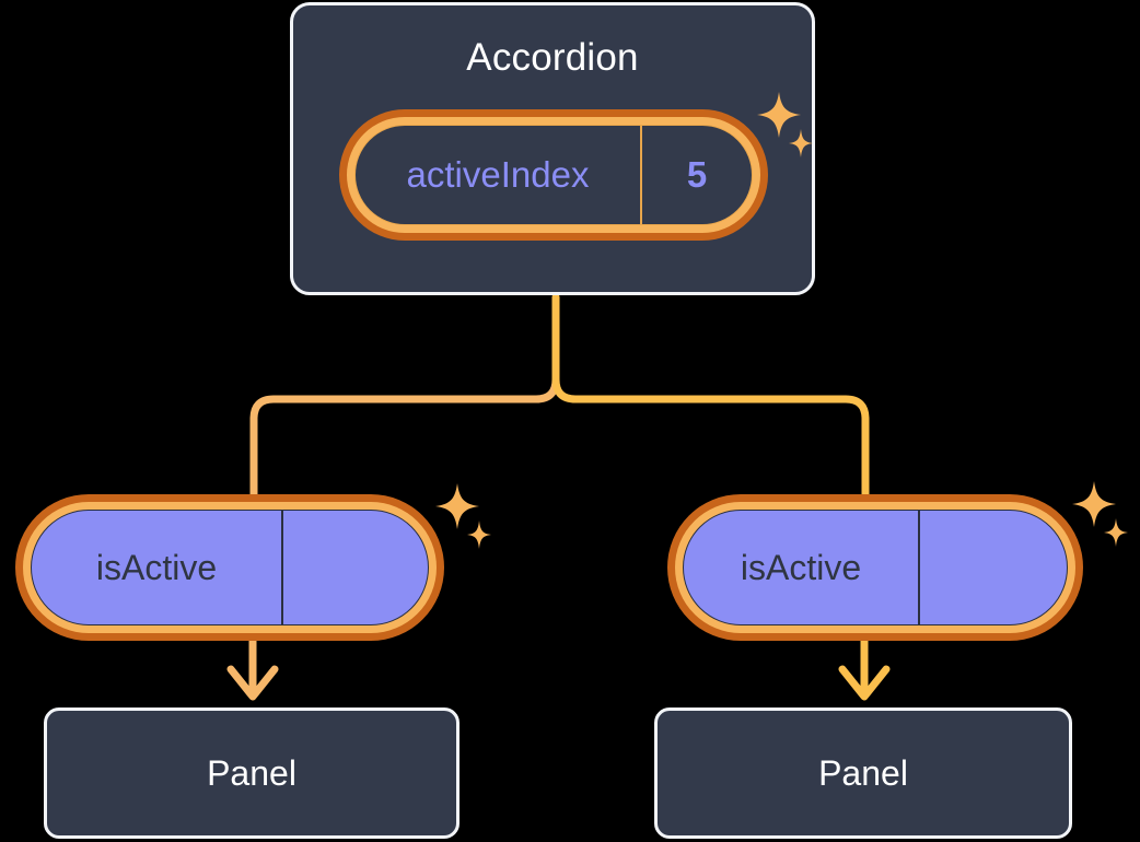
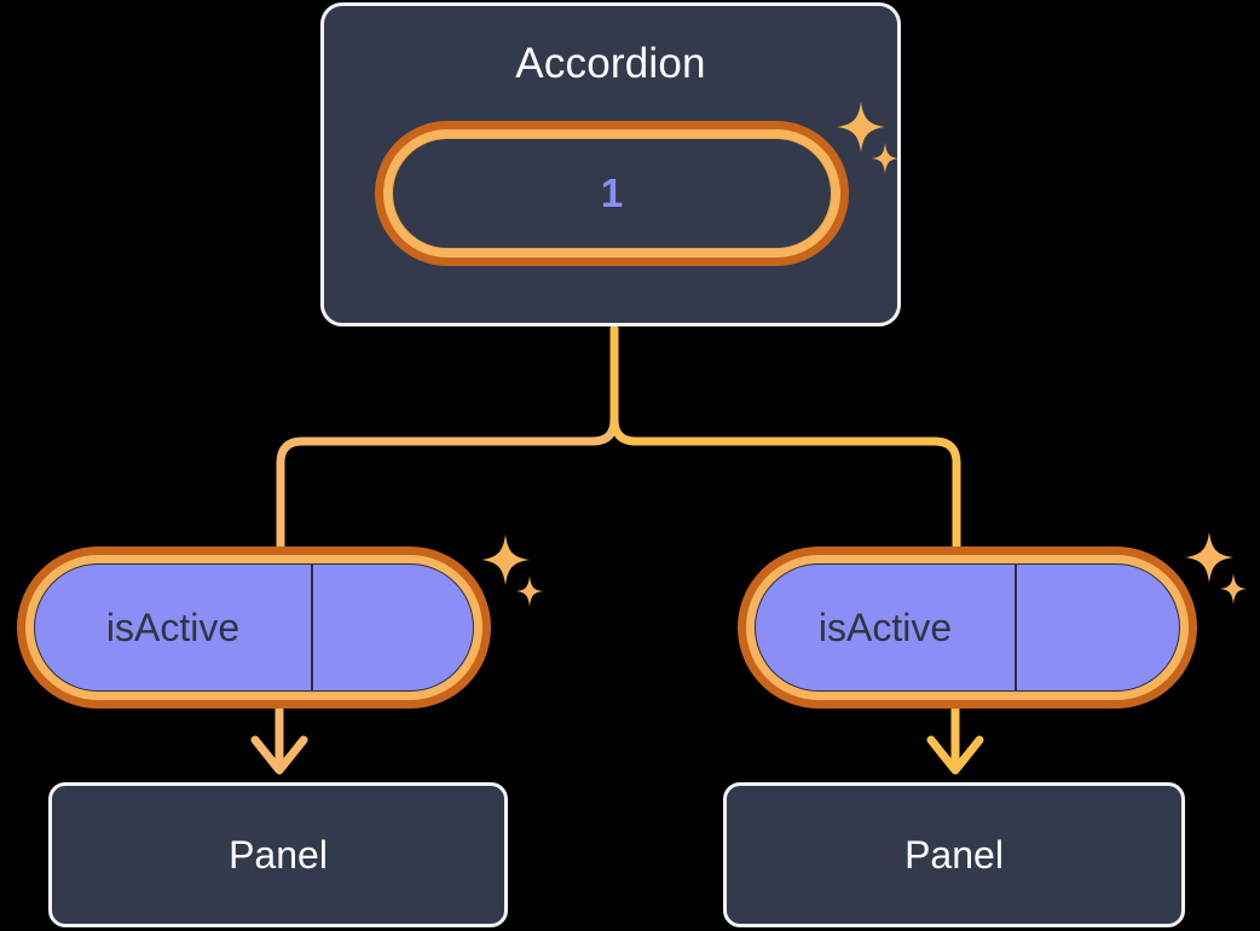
  Accordion
- activeIndex
- 5
+ 1
  isActive
  Panel
  isActive
  Panel
